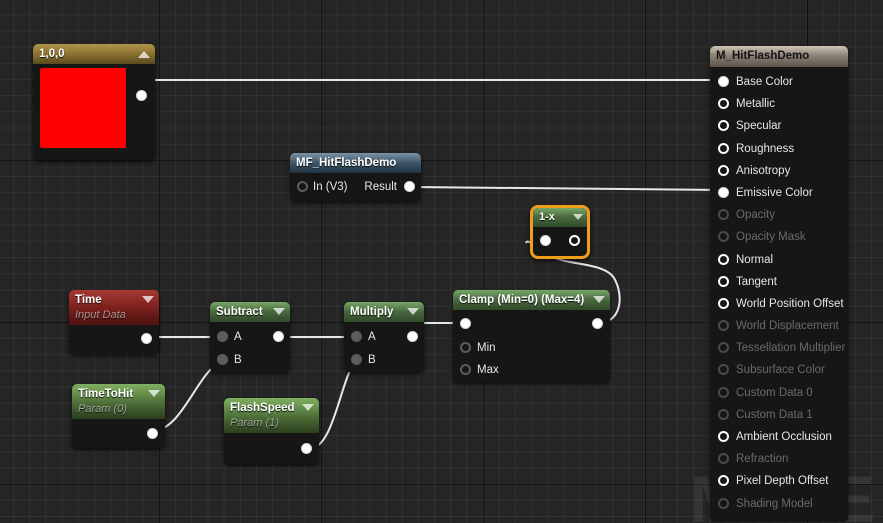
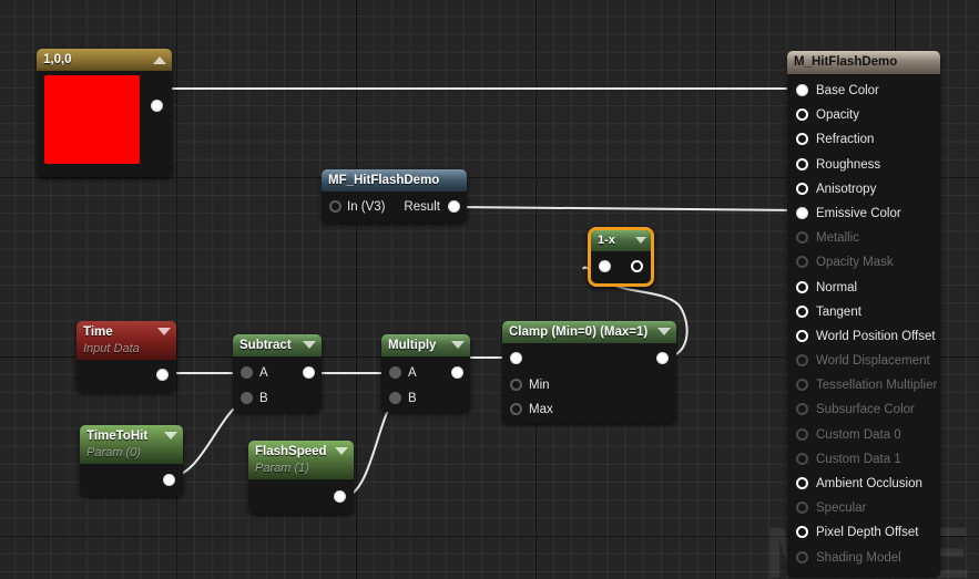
  1,0,0
  MF_HitFlashDemo
  In (V3)
  Result
  1-x
- Clamp (Min=0) (Max=4)
+ Clamp (Min=0) (Max=1)
  Min
  Max
  Time
  Input Data
  Subtract
  A
  B
  Multiply
  A
  B
  TimeToHit
  Param (0)
  FlashSpeed
  Param (1)
  M_HitFlashDemo
  Base Color
- Metallic
+ Opacity
- Specular
+ Refraction
  Roughness
  Anisotropy
  Emissive Color
- Opacity
+ Metallic
  Opacity Mask
  Normal
  Tangent
  World Position Offset
  World Displacement
  Tessellation Multiplier
  Subsurface Color
  Custom Data 0
  Custom Data 1
  Ambient Occlusion
- Refraction
+ Specular
  Pixel Depth Offset
  Shading Model
